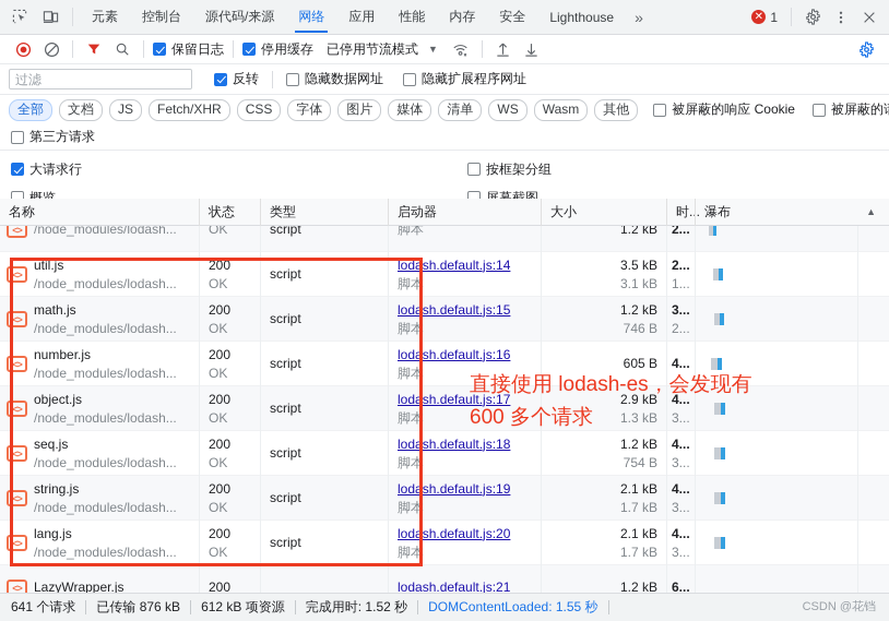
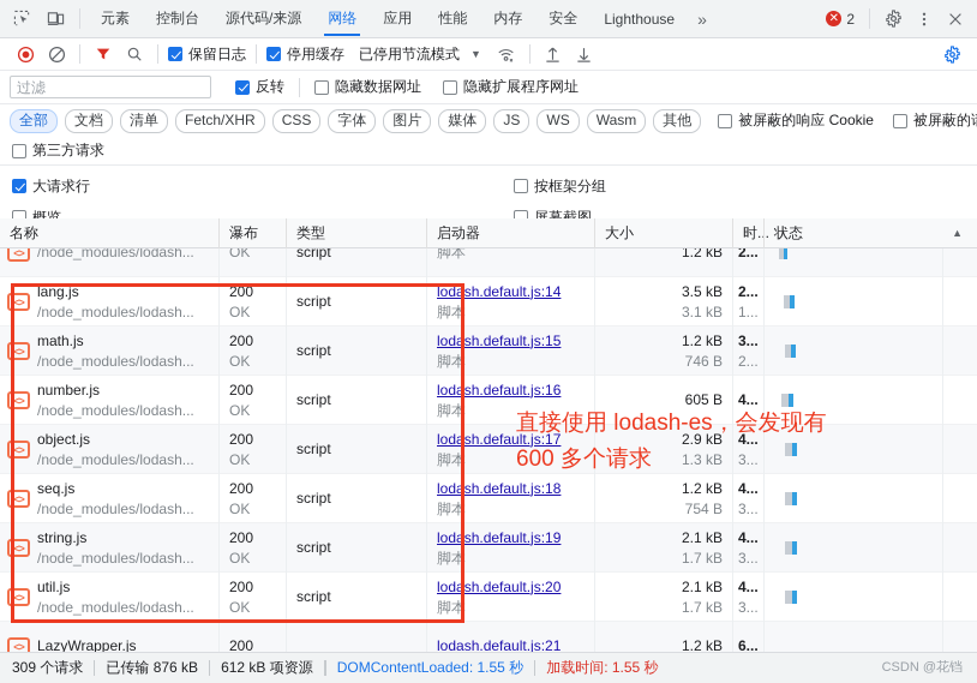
  元素
  控制台
  源代码/来源
  网络
  应用
  性能
  内存
  安全
  Lighthouse
  »
  ✕
- 1
+ 2
  保留日志
  停用缓存
  已停用节流模式
  ▼
  过滤
  反转
  隐藏数据网址
  隐藏扩展程序网址
  全部
  文档
- JS
+ 清单
  Fetch/XHR
  CSS
  字体
  图片
  媒体
- 清单
+ JS
  WS
  Wasm
  其他
  被屏蔽的响应 Cookie
  第三方请求
  大请求行
  按框架分组
  概览
  屏幕截图
  名称
- 状态
+ 瀑布
  类型
  启动器
  大小
  时...
- 瀑布
+ 状态
  ▲
  <>
  /node_modules/lodash...
  OK
  script
  脚本
  1.2 kB
  2...
  <>
- util.js
+ lang.js
  /node_modules/lodash...
  200
  OK
  script
  lodash.default.js:14
  脚本
  3.5 kB
  3.1 kB
  2...
  1...
  <>
  math.js
  /node_modules/lodash...
  200
  OK
  script
  lodash.default.js:15
  脚本
  1.2 kB
  746 B
  3...
  2...
  <>
  number.js
  /node_modules/lodash...
  200
  OK
  script
  lodash.default.js:16
  脚本
  605 B
  4...
  <>
  object.js
  /node_modules/lodash...
  200
  OK
  script
  lodash.default.js:17
  脚本
  2.9 kB
  1.3 kB
  4...
  3...
  <>
  seq.js
  /node_modules/lodash...
  200
  OK
  script
  lodash.default.js:18
  脚本
  1.2 kB
  754 B
  4...
  3...
  <>
  string.js
  /node_modules/lodash...
  200
  OK
  script
  lodash.default.js:19
  脚本
  2.1 kB
  1.7 kB
  4...
  3...
  <>
- lang.js
+ util.js
  /node_modules/lodash...
  200
  OK
  script
  lodash.default.js:20
  脚本
  2.1 kB
  1.7 kB
  4...
  3...
  <>
  LazyWrapper.js
  200
  lodash.default.js:21
  1.2 kB
  6...
  直接使用 lodash-es，会发现有
  600 多个请求
- 641 个请求
+ 309 个请求
  已传输 876 kB
  612 kB 项资源
- 完成用时: 1.52 秒
  DOMContentLoaded: 1.55 秒
+ 加载时间: 1.55 秒
  CSDN @花铛
